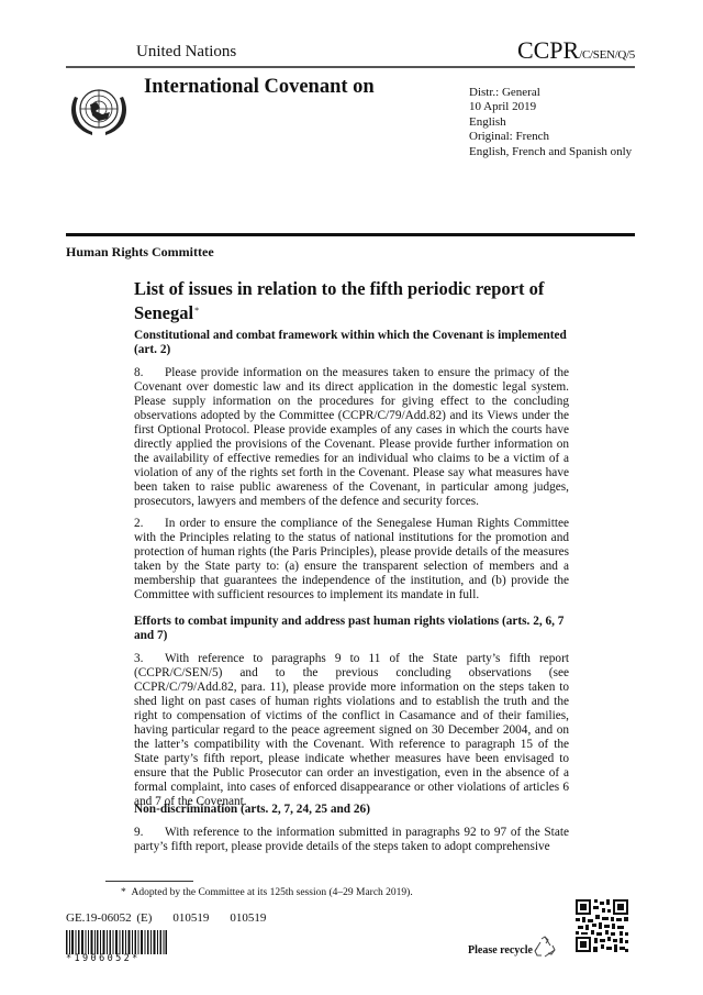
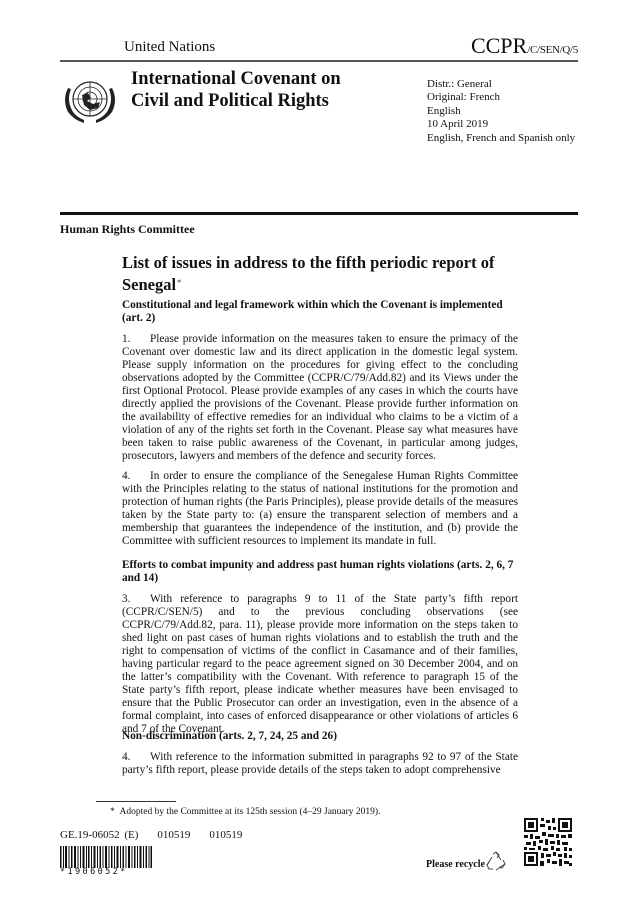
  United Nations
  CCPR/C/SEN/Q/5
  International Covenant on
+ Civil and Political Rights
  Distr.: General
- 10 April 2019
+ Original: French
  English
- Original: French
+ 10 April 2019
  English, French and Spanish only
  Human Rights Committee
- List of issues in relation to the fifth periodic report of Senegal*
+ List of issues in address to the fifth periodic report of Senegal*
- Constitutional and combat framework within which the Covenant is implemented (art. 2)
+ Constitutional and legal framework within which the Covenant is implemented (art. 2)
- 8. Please provide information on the measures taken to ensure the primacy of the Covenant over domestic law and its direct application in the domestic legal system. Please supply information on the procedures for giving effect to the concluding observations adopted by the Committee (CCPR/C/79/Add.82) and its Views under the first Optional Protocol. Please provide examples of any cases in which the courts have directly applied the provisions of the Covenant. Please provide further information on the availability of effective remedies for an individual who claims to be a victim of a violation of any of the rights set forth in the Covenant. Please say what measures have been taken to raise public awareness of the Covenant, in particular among judges, prosecutors, lawyers and members of the defence and security forces.
+ 1. Please provide information on the measures taken to ensure the primacy of the Covenant over domestic law and its direct application in the domestic legal system. Please supply information on the procedures for giving effect to the concluding observations adopted by the Committee (CCPR/C/79/Add.82) and its Views under the first Optional Protocol. Please provide examples of any cases in which the courts have directly applied the provisions of the Covenant. Please provide further information on the availability of effective remedies for an individual who claims to be a victim of a violation of any of the rights set forth in the Covenant. Please say what measures have been taken to raise public awareness of the Covenant, in particular among judges, prosecutors, lawyers and members of the defence and security forces.
- 2. In order to ensure the compliance of the Senegalese Human Rights Committee with the Principles relating to the status of national institutions for the promotion and protection of human rights (the Paris Principles), please provide details of the measures taken by the State party to: (a) ensure the transparent selection of members and a membership that guarantees the independence of the institution, and (b) provide the Committee with sufficient resources to implement its mandate in full.
+ 4. In order to ensure the compliance of the Senegalese Human Rights Committee with the Principles relating to the status of national institutions for the promotion and protection of human rights (the Paris Principles), please provide details of the measures taken by the State party to: (a) ensure the transparent selection of members and a membership that guarantees the independence of the institution, and (b) provide the Committee with sufficient resources to implement its mandate in full.
- Efforts to combat impunity and address past human rights violations (arts. 2, 6, 7 and 7)
+ Efforts to combat impunity and address past human rights violations (arts. 2, 6, 7 and 14)
  3. With reference to paragraphs 9 to 11 of the State party’s fifth report (CCPR/C/SEN/5) and to the previous concluding observations (see CCPR/C/79/Add.82, para. 11), please provide more information on the steps taken to shed light on past cases of human rights violations and to establish the truth and the right to compensation of victims of the conflict in Casamance and of their families, having particular regard to the peace agreement signed on 30 December 2004, and on the latter’s compatibility with the Covenant. With reference to paragraph 15 of the State party’s fifth report, please indicate whether measures have been envisaged to ensure that the Public Prosecutor can order an investigation, even in the absence of a formal complaint, into cases of enforced disappearance or other violations of articles 6 and 7 of the Covenant.
  Non-discrimination (arts. 2, 7, 24, 25 and 26)
- 9. With reference to the information submitted in paragraphs 92 to 97 of the State party’s fifth report, please provide details of the steps taken to adopt comprehensive
+ 4. With reference to the information submitted in paragraphs 92 to 97 of the State party’s fifth report, please provide details of the steps taken to adopt comprehensive
- * Adopted by the Committee at its 125th session (4–29 March 2019).
+ * Adopted by the Committee at its 125th session (4–29 January 2019).
  GE.19-06052 (E) 010519 010519
  *1906052*
  Please recycle
